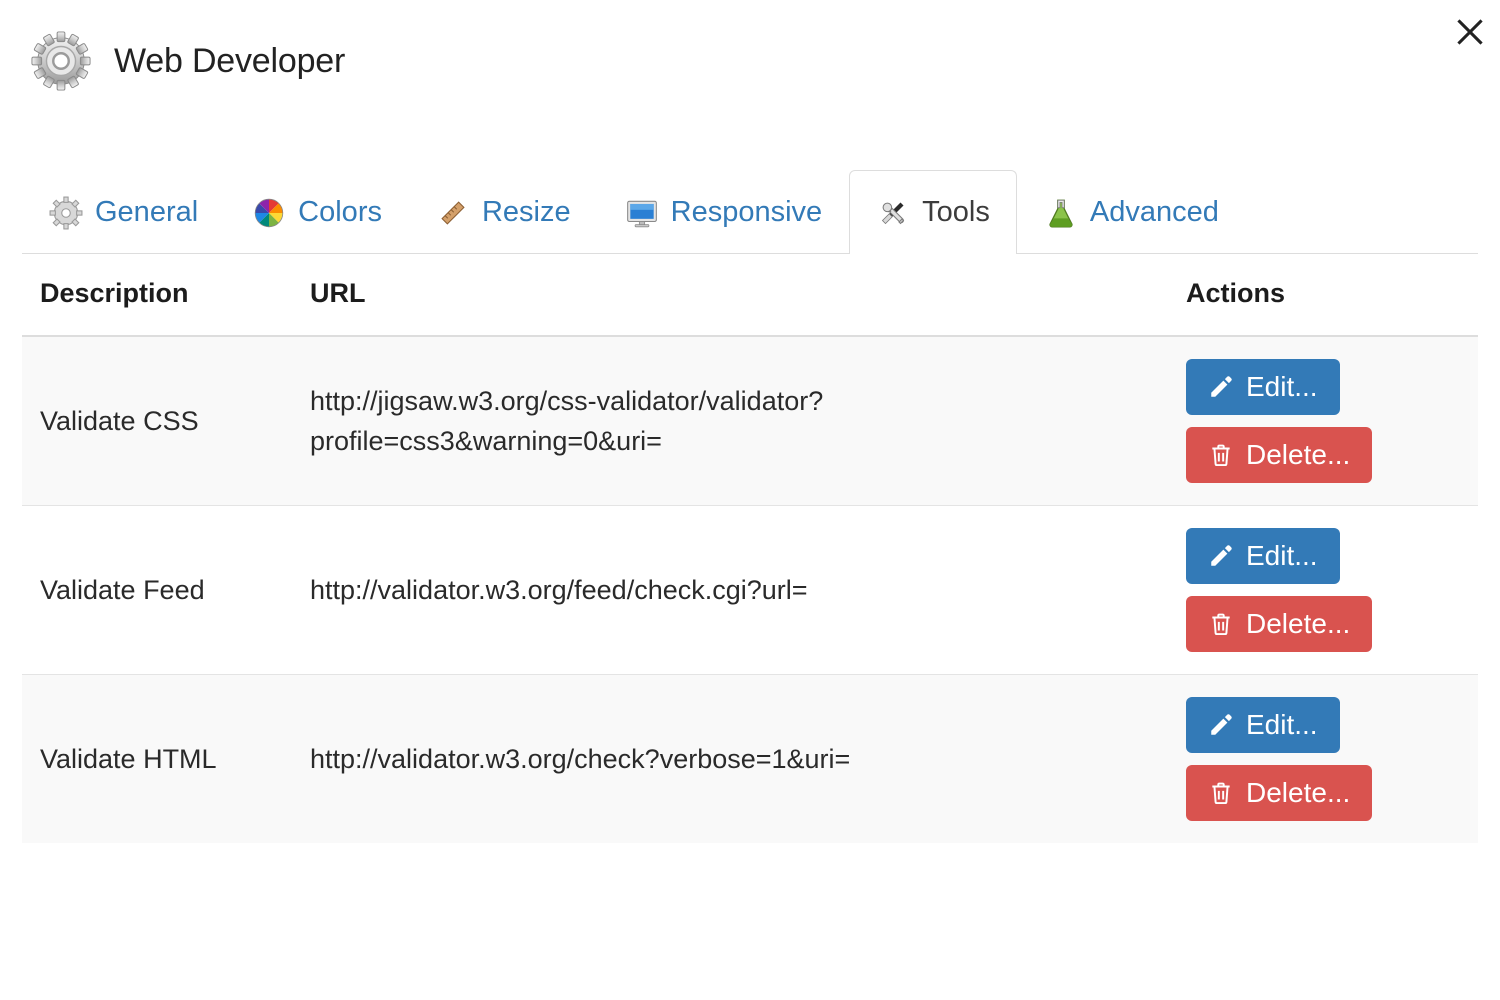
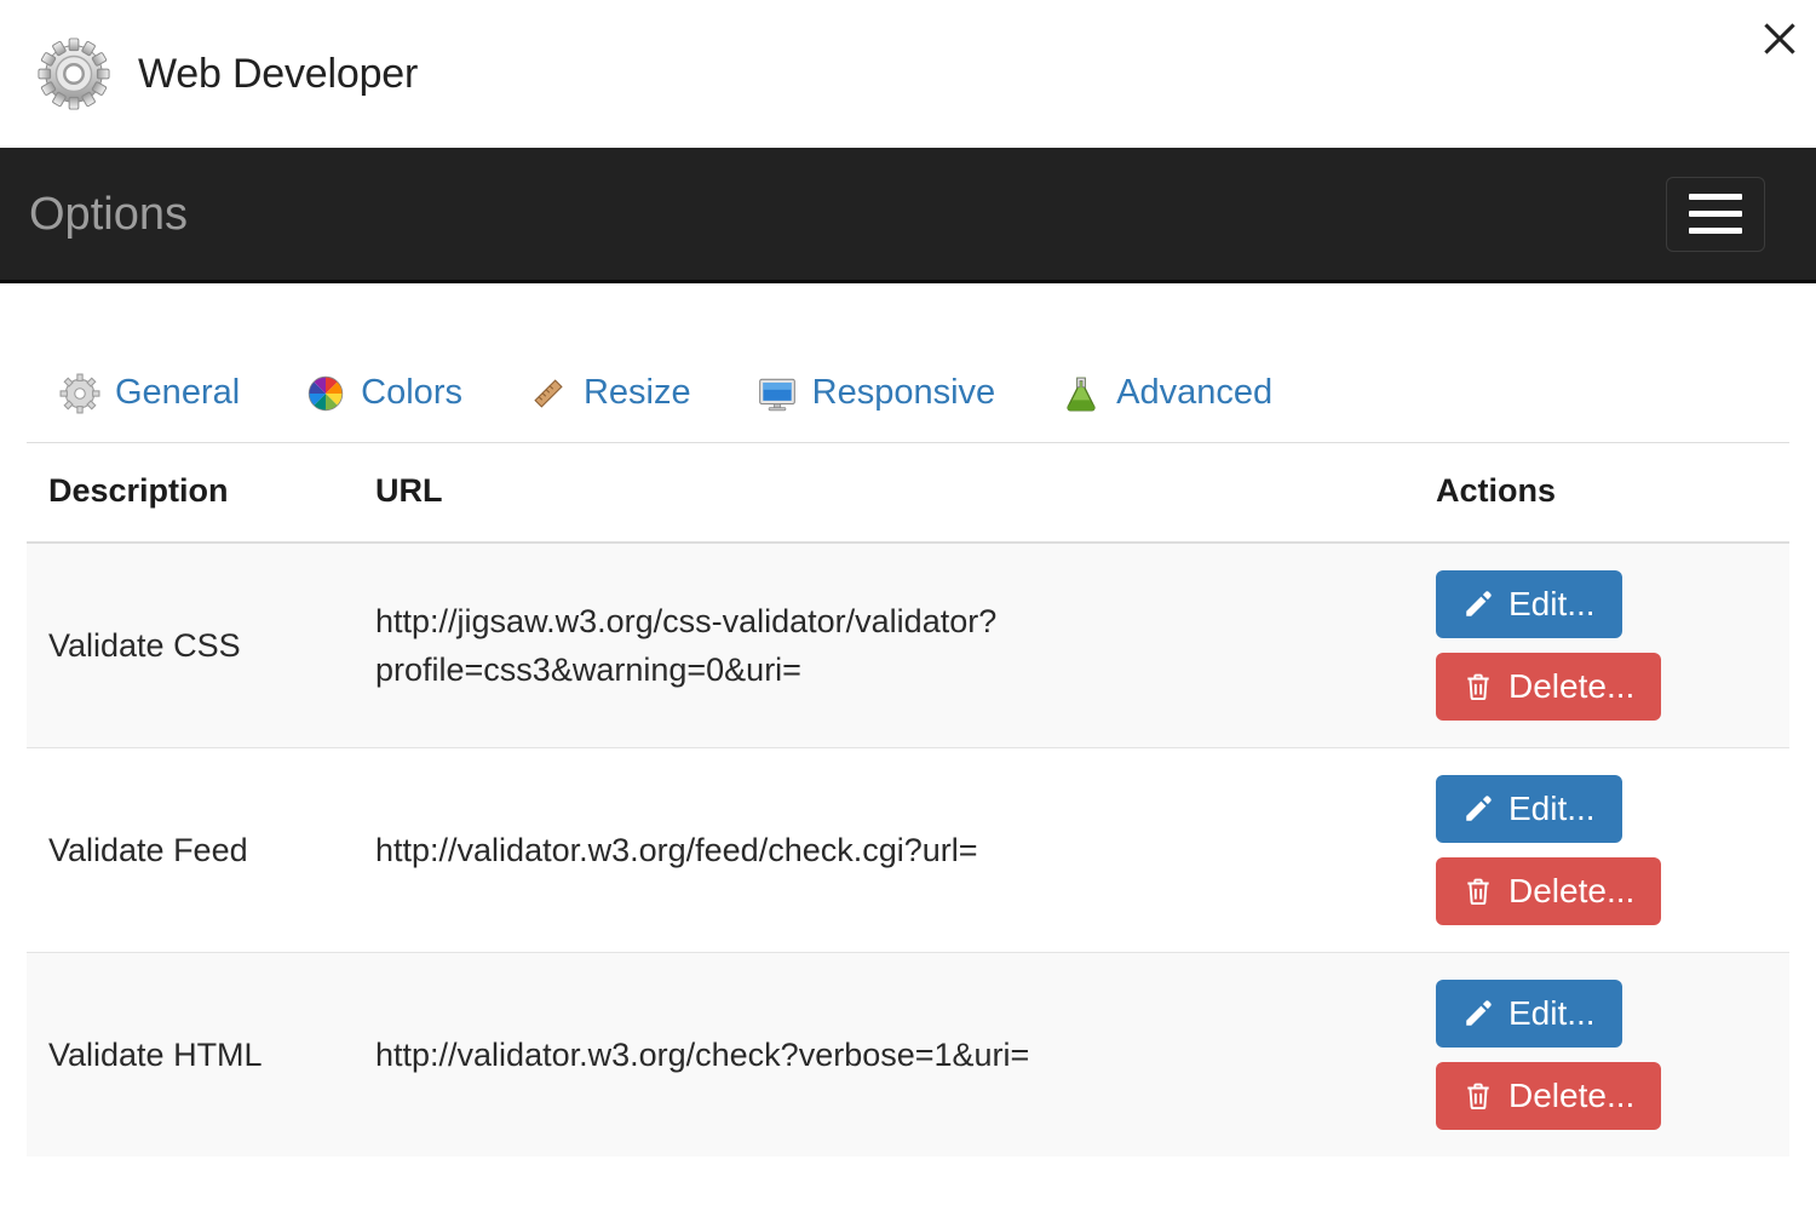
  Web Developer
+ Options
  General
  Colors
  Resize
  Responsive
- Tools
  Advanced
  Description	URL	Actions
  Validate CSS	http://jigsaw.w3.org/css-validator/validator?profile=css3&warning=0&uri=	Edit... Delete...
  Validate Feed	http://validator.w3.org/feed/check.cgi?url=	Edit... Delete...
  Validate HTML	http://validator.w3.org/check?verbose=1&uri=	Edit... Delete...
